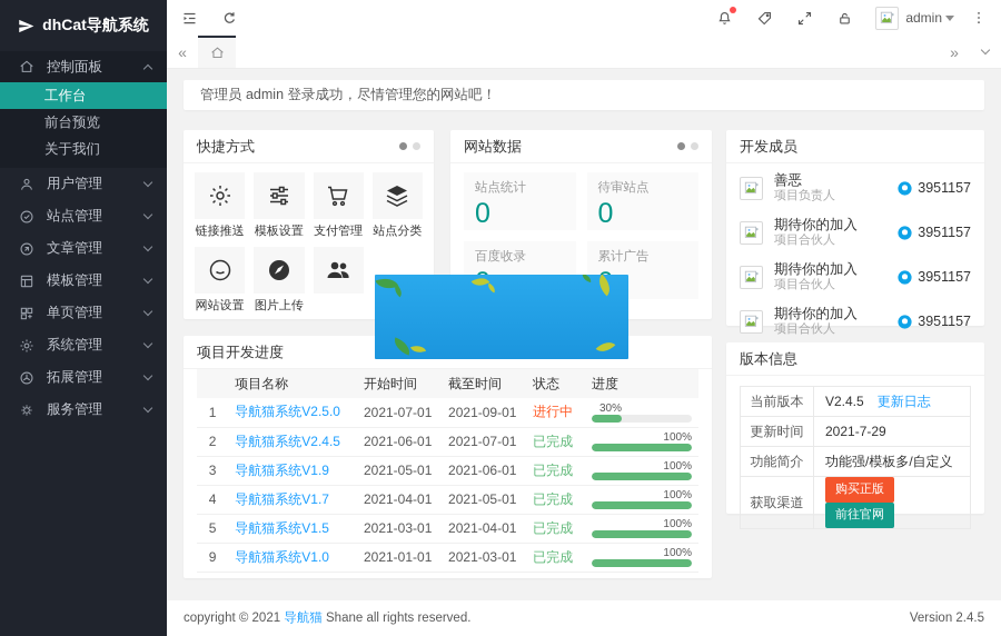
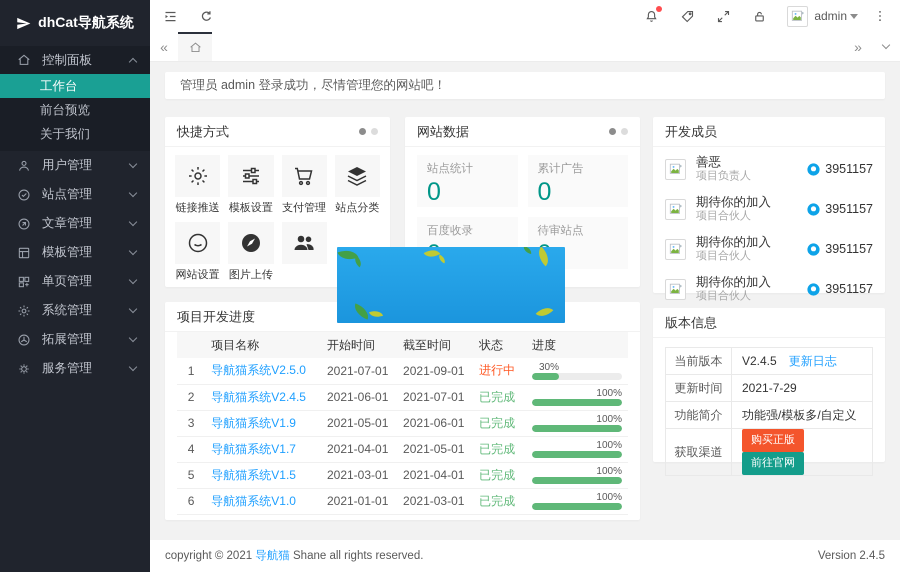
  dhCat导航系统
  控制面板
  工作台
  前台预览
  关于我们
  用户管理
  站点管理
  文章管理
  模板管理
  单页管理
  系统管理
  拓展管理
  服务管理
  admin
  «
  »
  管理员 admin 登录成功，尽情管理您的网站吧！
  快捷方式
  链接推送
  模板设置
  支付管理
  站点分类
  网站设置
  图片上传
  网站数据
  站点统计
  0
- 待审站点
+ 累计广告
  0
  百度收录
- 累计广告
+ 待审站点
  项目开发进度
  	项目名称	开始时间	截至时间	状态	进度
  1	导航猫系统V2.5.0	2021-07-01	2021-09-01	进行中	30%
  2	导航猫系统V2.4.5	2021-06-01	2021-07-01	已完成	100%
  3	导航猫系统V1.9	2021-05-01	2021-06-01	已完成	100%
  4	导航猫系统V1.7	2021-04-01	2021-05-01	已完成	100%
  5	导航猫系统V1.5	2021-03-01	2021-04-01	已完成	100%
- 9	导航猫系统V1.0	2021-01-01	2021-03-01	已完成	100%
+ 6	导航猫系统V1.0	2021-01-01	2021-03-01	已完成	100%
  开发成员
  善恶
  项目负责人
  3951157
  期待你的加入
  项目合伙人
  3951157
  期待你的加入
  项目合伙人
  3951157
  期待你的加入
  项目合伙人
  3951157
  版本信息
  当前版本	V2.4.5 更新日志
  更新时间	2021-7-29
  功能简介	功能强/模板多/自定义
  获取渠道	购买正版 前往官网
  copyright © 2021 导航猫 Shane all rights reserved.
  Version 2.4.5
